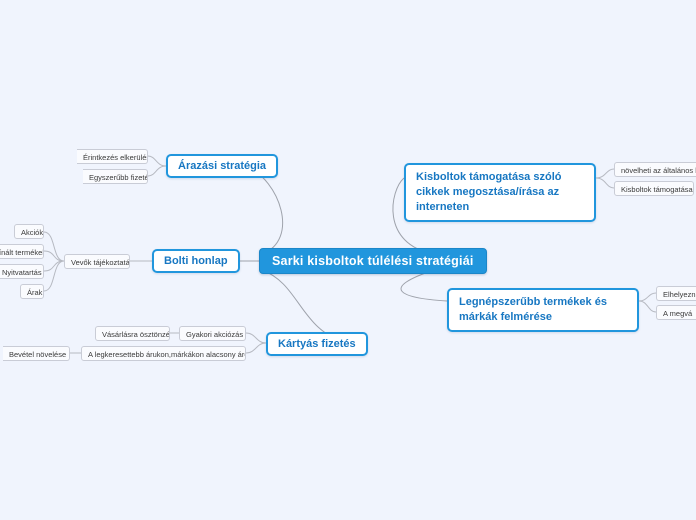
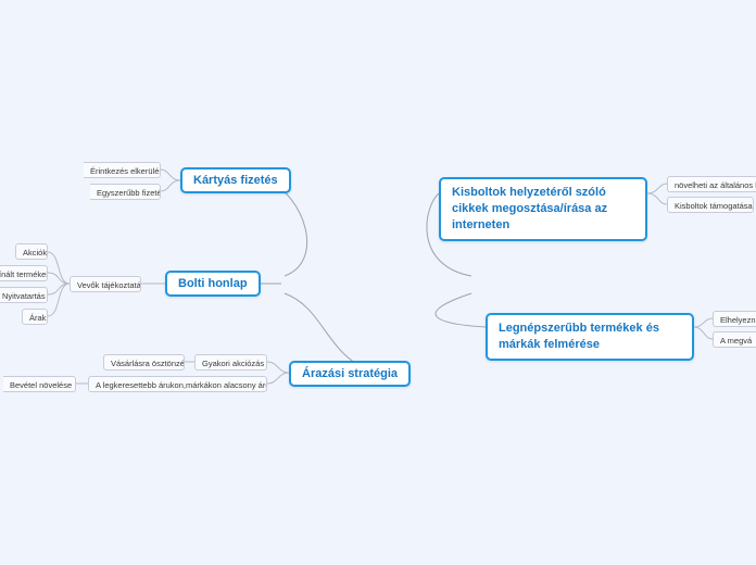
- Sarki kisboltok túlélési stratégiái
- Árazási stratégia
+ Kártyás fizetés
  Érintkezés elkerülé
  Egyszerűbb fizeté
  Bolti honlap
  Vevők tájékoztatá
  Akciók
  ínált terméke
  Nyitvatartás
  Árak
- Kártyás fizetés
+ Árazási stratégia
  Gyakori akciózás
  Vásárlásra ösztönzé
  A legkeresettebb árukon,márkákon alacsony ár
  Bevétel növelése
- Kisboltok támogatása szóló cikkek megosztása/írása az interneten
+ Kisboltok helyzetéről szóló cikkek megosztása/írása az interneten
  növelheti az általános
  Kisboltok támogatása
  Legnépszerűbb termékek és márkák felmérése
  Elhelyezn
  A megvá
